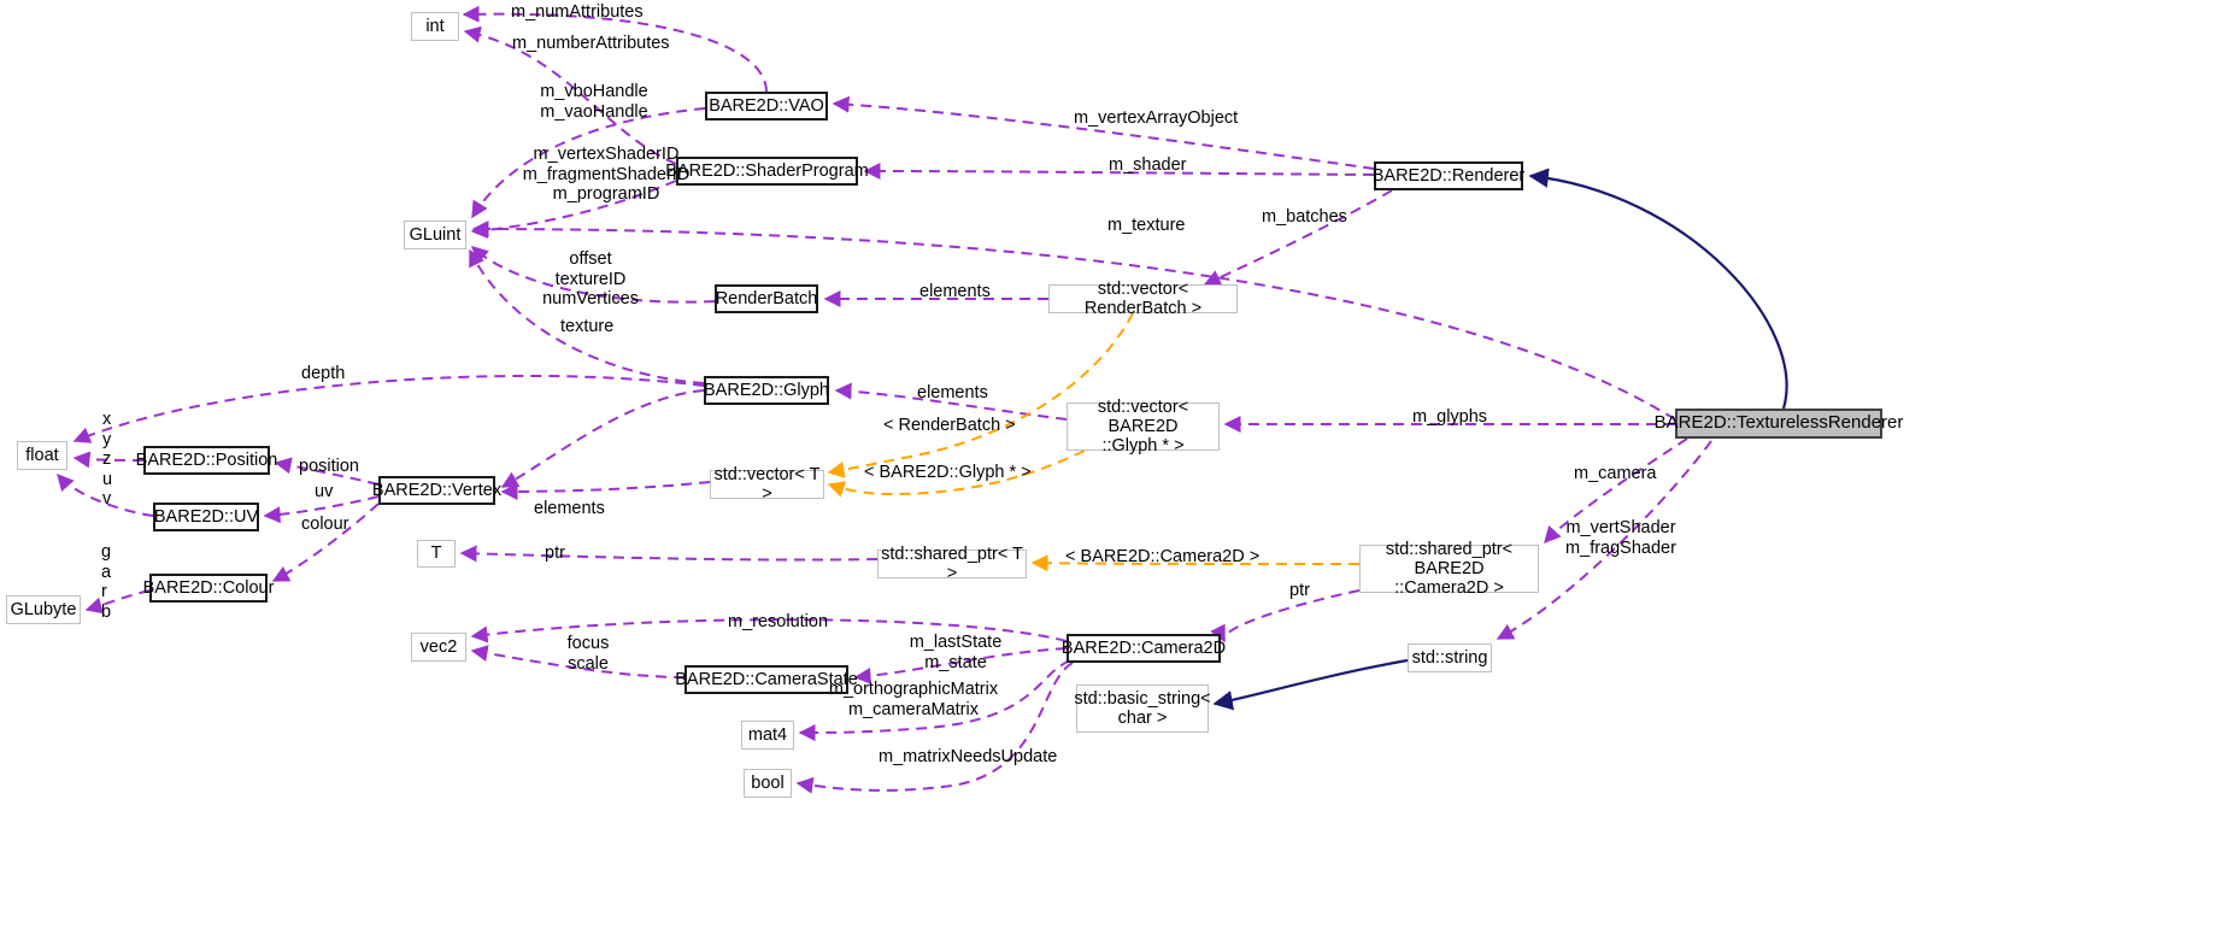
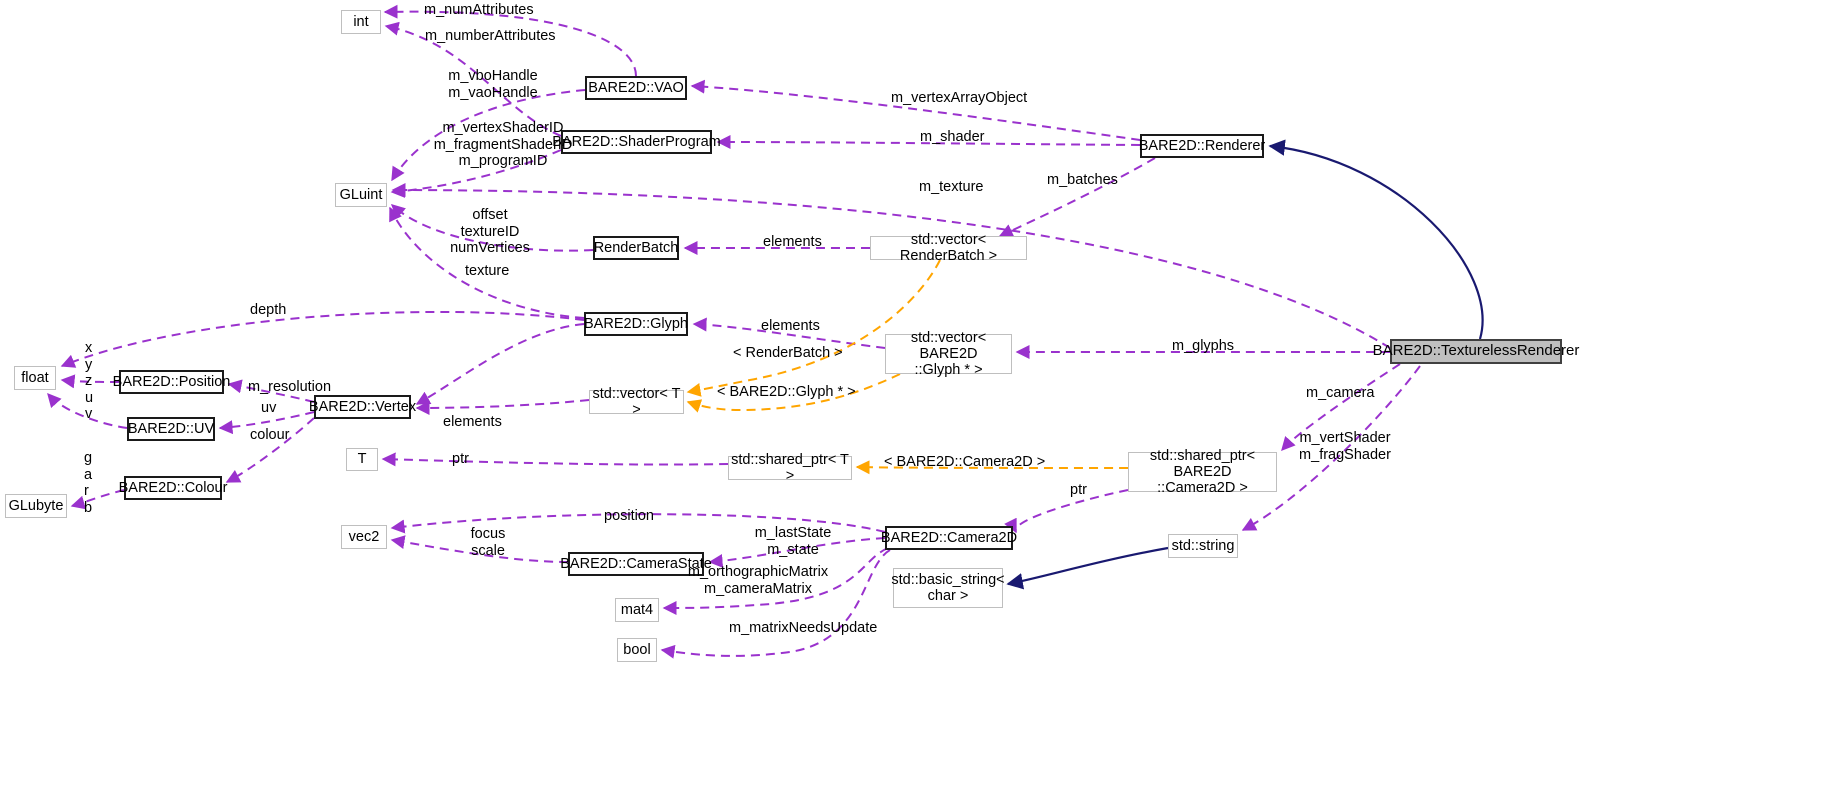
  int
  BARE2D::VAO
  ARE2D::ShaderProgram
  BARE2D::Renderer
  GLuint
  RenderBatch
  std::vector< RenderBatch >
  BARE2D::Glyph
  std::vector< BARE2D
  ::Glyph * >
  BARE2D::TexturelessRenderer
  float
  BARE2D::Position
  BARE2D::Vertex
  std::vector< T >
  BARE2D::UV
  BARE2D::Colour
  T
  std::shared_ptr< T >
  std::shared_ptr< BARE2D
  ::Camera2D >
  GLubyte
  vec2
  BARE2D::Camera2D
  std::string
  BARE2D::CameraStat
  std::basic_string<
  char >
  mat4
  bool
  m_numAttributes
  m_numberAttributes
  m_vboHandle
  m_vaoHandle
  m_vertexArrayObject
  m_vertexShaderID
  m_fragmentShaderID
  m_programID
  m_shader
  m_batches
  m_texture
  offset
  textureID
  numVertices
  elements
  texture
  depth
  elements
  < RenderBatch >
  m_glyphs
  x
  y
  z
  u
  v
  m_camera
- position
+ m_resolution
  < BARE2D::Glyph * >
  uv
  elements
  colour
  m_vertShader
  m_fragShader
  g
  a
  r
  b
  ptr
  < BARE2D::Camera2D >
  ptr
- m_resolution
+ position
  m_lastState
  m_state
  focus
  scale
  m_orthographicMatrix
  m_cameraMatrix
  m_matrixNeedsUpdate
